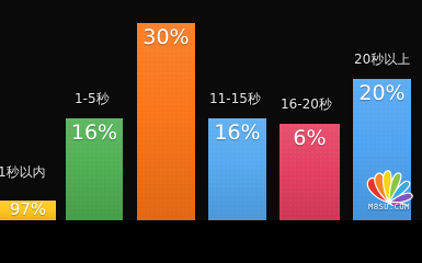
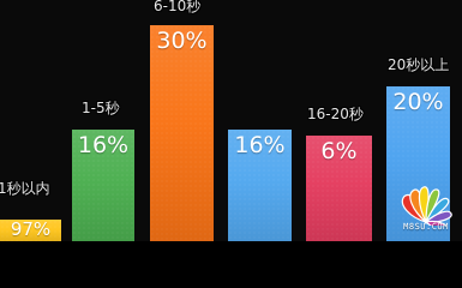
  97%
  1秒以内
  16%
  1-5秒
  30%
+ 6-10秒
  16%
- 11-15秒
  6%
  16-20秒
  20%
  20秒以上
  M8SU.COM
